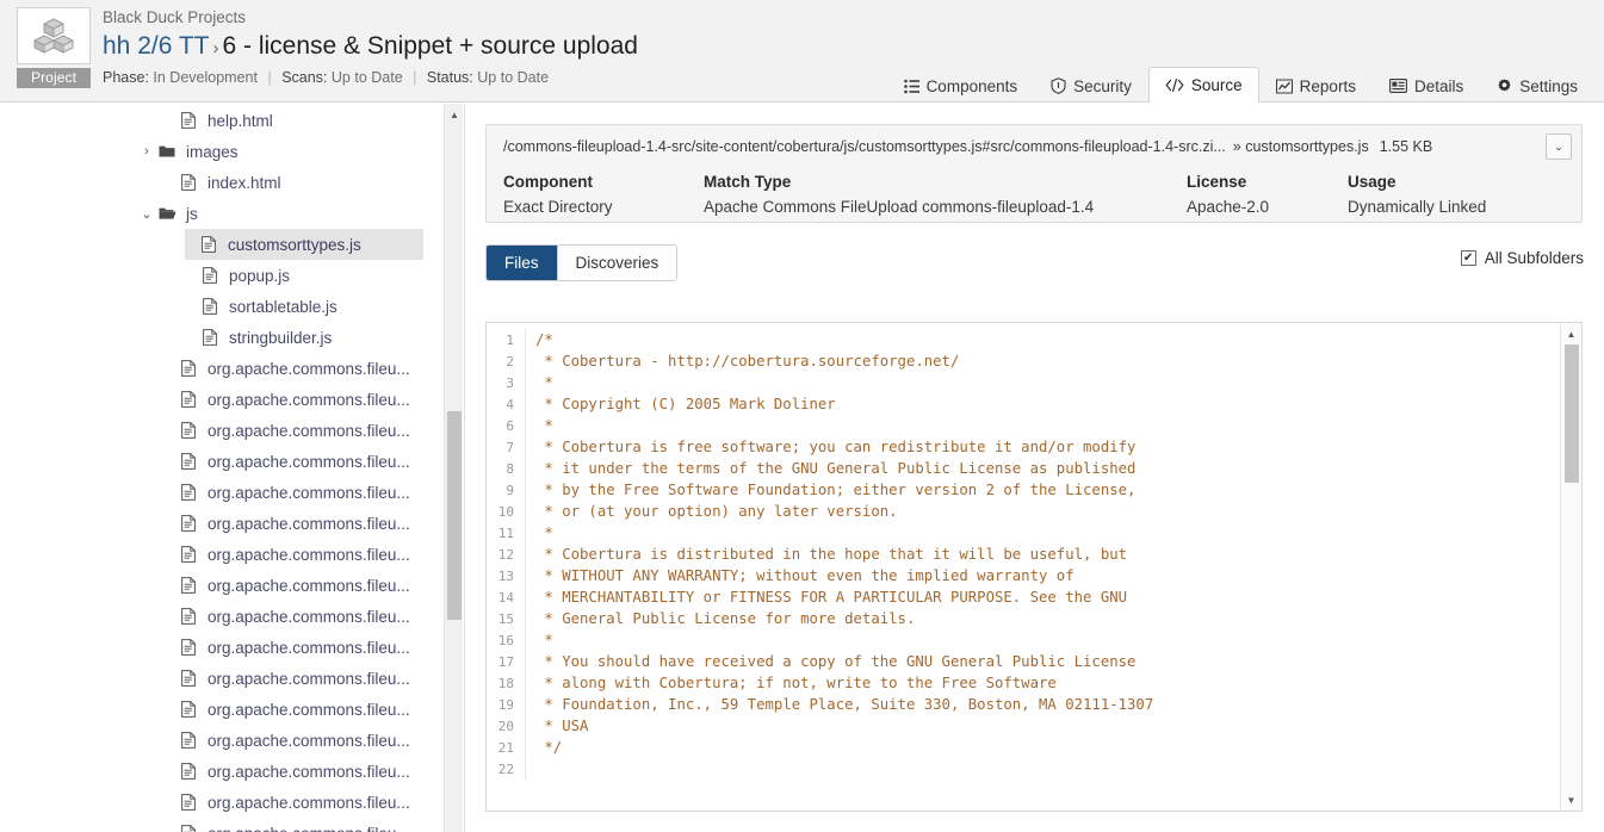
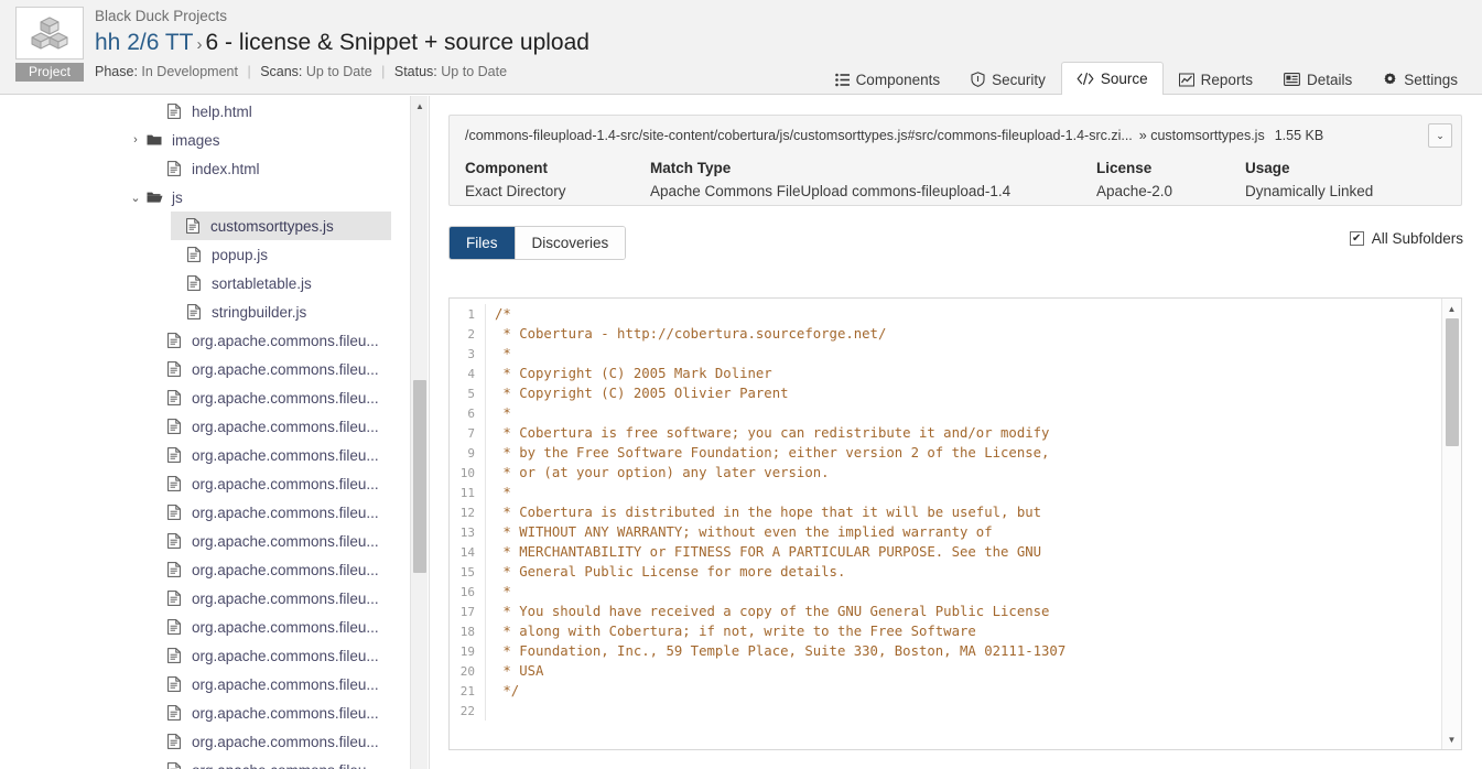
  Project
  Black Duck Projects
  hh 2/6 TT › 6 - license & Snippet + source upload
  Phase: In Development | Scans: Up to Date | Status: Up to Date
  Components
  Security
  Source
  Reports
  Details
  Settings
  help.html
  ›
  images
  index.html
  ⌄
  js
  customsorttypes.js
  popup.js
  sortabletable.js
  stringbuilder.js
  org.apache.commons.fileu...
  org.apache.commons.fileu...
  org.apache.commons.fileu...
  org.apache.commons.fileu...
  org.apache.commons.fileu...
  org.apache.commons.fileu...
  org.apache.commons.fileu...
  org.apache.commons.fileu...
  org.apache.commons.fileu...
  org.apache.commons.fileu...
  org.apache.commons.fileu...
  org.apache.commons.fileu...
  org.apache.commons.fileu...
  org.apache.commons.fileu...
  org.apache.commons.fileu...
  ▲
  /commons-fileupload-1.4-src/site-content/cobertura/js/customsorttypes.js#src/commons-fileupload-1.4-src.zi...
  » customsorttypes.js
  1.55 KB
  ⌄
  Component
  Exact Directory
  Match Type
  Apache Commons FileUpload commons-fileupload-1.4
  License
  Apache-2.0
  Usage
  Dynamically Linked
  Files
  Discoveries
  ✔
  All Subfolders
  1
  /*
  2
  * Cobertura - http://cobertura.sourceforge.net/
  3
  *
  4
  * Copyright (C) 2005 Mark Doliner
+ 5
+ * Copyright (C) 2005 Olivier Parent
  6
  *
  7
  * Cobertura is free software; you can redistribute it and/or modify
- 8
- * it under the terms of the GNU General Public License as published
  9
  * by the Free Software Foundation; either version 2 of the License,
  10
  * or (at your option) any later version.
  11
  *
  12
  * Cobertura is distributed in the hope that it will be useful, but
  13
  * WITHOUT ANY WARRANTY; without even the implied warranty of
  14
  * MERCHANTABILITY or FITNESS FOR A PARTICULAR PURPOSE. See the GNU
  15
  * General Public License for more details.
  16
  *
  17
  * You should have received a copy of the GNU General Public License
  18
  * along with Cobertura; if not, write to the Free Software
  19
  * Foundation, Inc., 59 Temple Place, Suite 330, Boston, MA 02111-1307
  20
  * USA
  21
  */
  22
  ▲
  ▼
